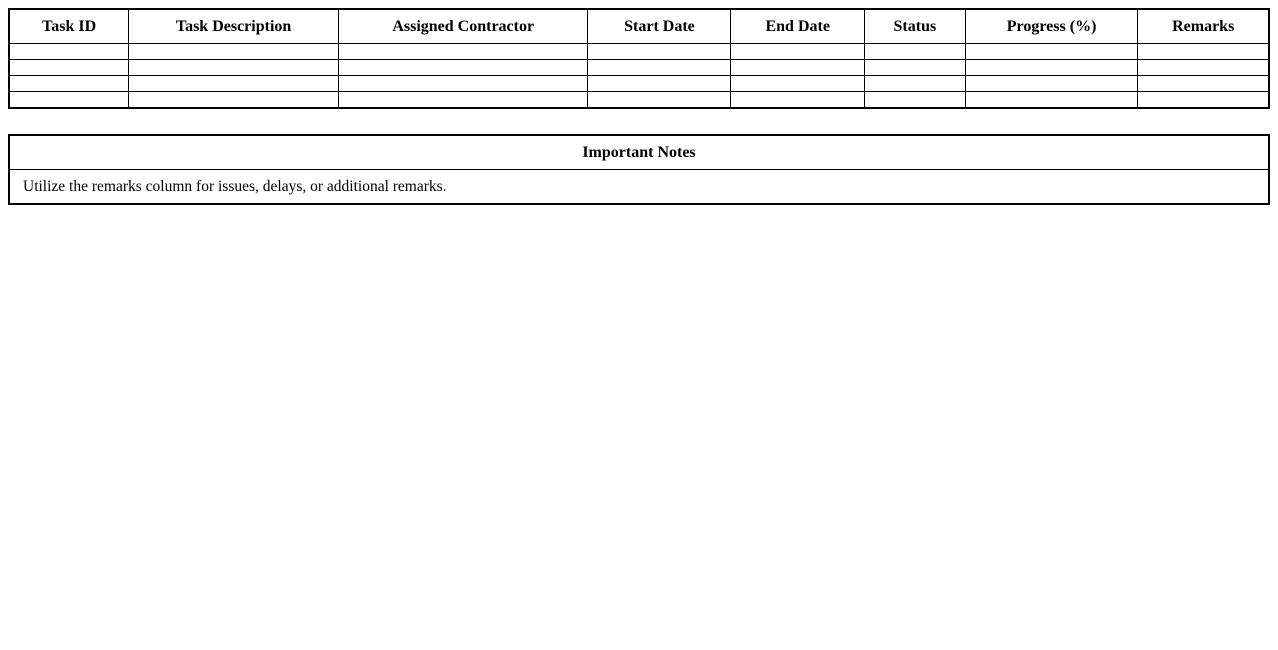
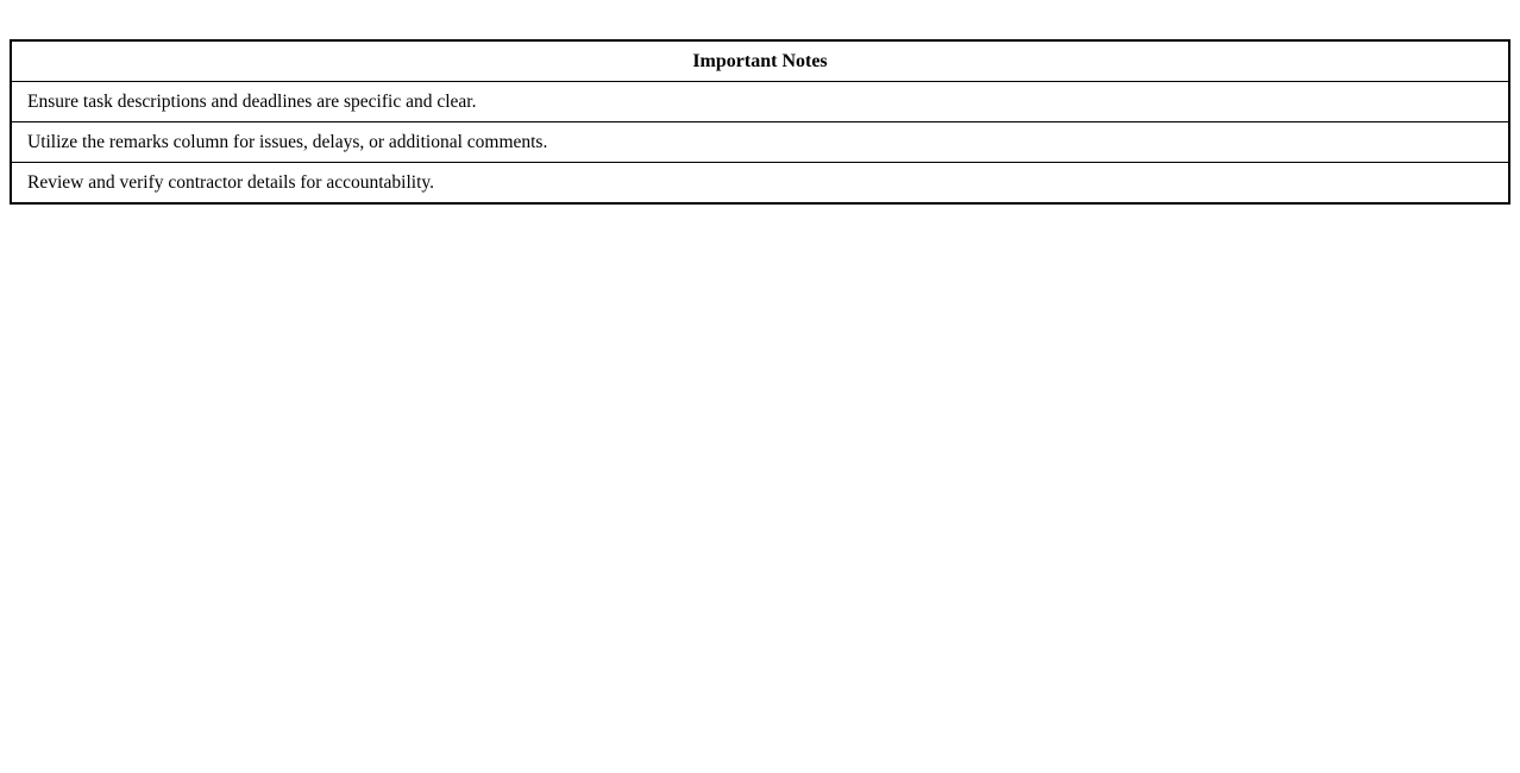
- Task ID	Task Description	Assigned Contractor	Start Date	End Date	Status	Progress (%)	Remarks
  Important Notes
+ Ensure task descriptions and deadlines are specific and clear.
- Utilize the remarks column for issues, delays, or additional remarks.
+ Utilize the remarks column for issues, delays, or additional comments.
+ Review and verify contractor details for accountability.
